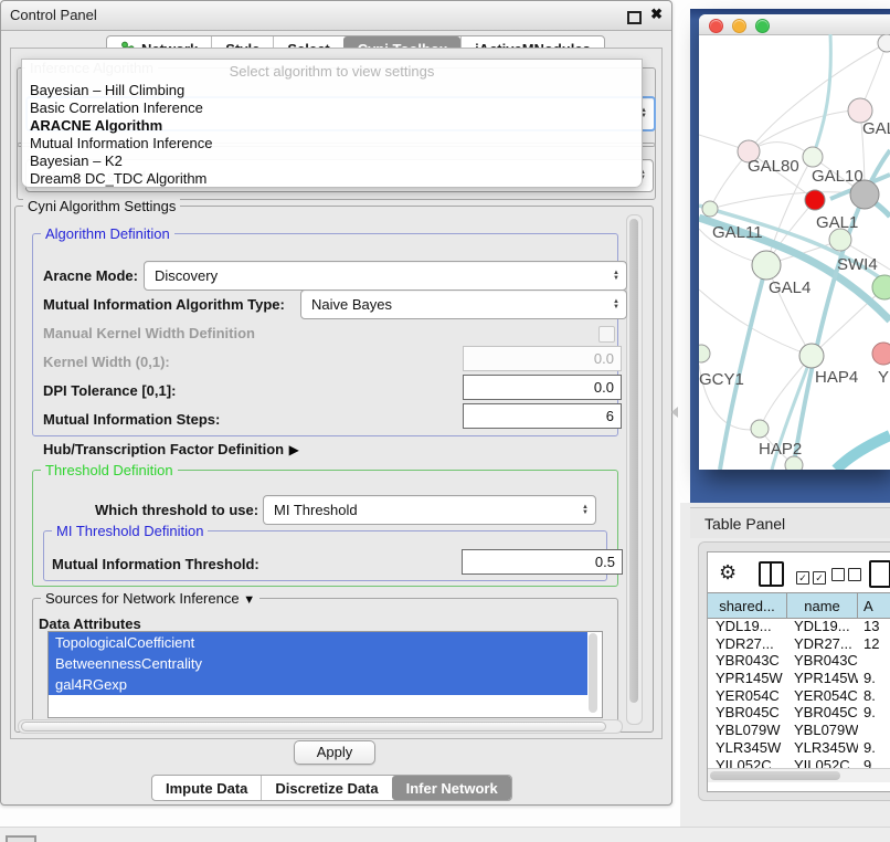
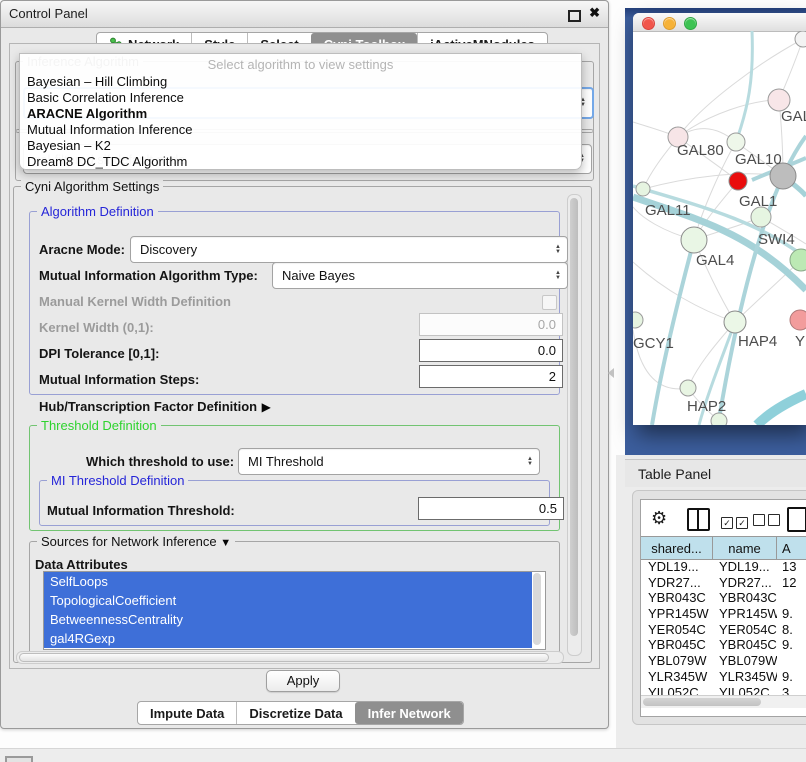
  Control Panel
  ✖
  Select algorithm to view settings
  Bayesian – Hill Climbing
  Basic Correlation Inference
  ARACNE Algorithm
  Mutual Information Inference
  Bayesian – K2
  Dream8 DC_TDC Algorithm
  Cyni Algorithm Settings
  Algorithm Definition
  Aracne Mode:
  Discovery
  Mutual Information Algorithm Type:
  Naive Bayes
  Manual Kernel Width Definition
  Kernel Width (0,1):
  0.0
  DPI Tolerance [0,1]:
  0.0
  Mutual Information Steps:
- 6
+ 2
  Hub/Transcription Factor Definition ▶
  Threshold Definition
  Which threshold to use:
  MI Threshold
  MI Threshold Definition
  Mutual Information Threshold:
  0.5
  Sources for Network Inference ▼
  Data Attributes
+ SelfLoops
  TopologicalCoefficient
  BetweennessCentrality
  gal4RGexp
  Apply
  Impute Data
  Discretize Data
  Infer Network
  GAL80
  GAL10
  GAL11
  GAL1
  SWI4
  GAL4
  GCY1
  HAP4
  Y
  HAP2
  Table Panel
  ⚙
  ✓ ✓
  shared...
  name
  A
  YDL19...
  YDL19...
  13
  YDR27...
  YDR27...
  12
  YBR043C
  YBR043C
  YPR145W
  YPR145W
  9.
  YER054C
  YER054C
  8.
  YBR045C
  YBR045C
  9.
  YBL079W
  YBL079W
  YLR345W
  YLR345W
  9.
  YIL052C
  YIL052C
- 9
+ 3
